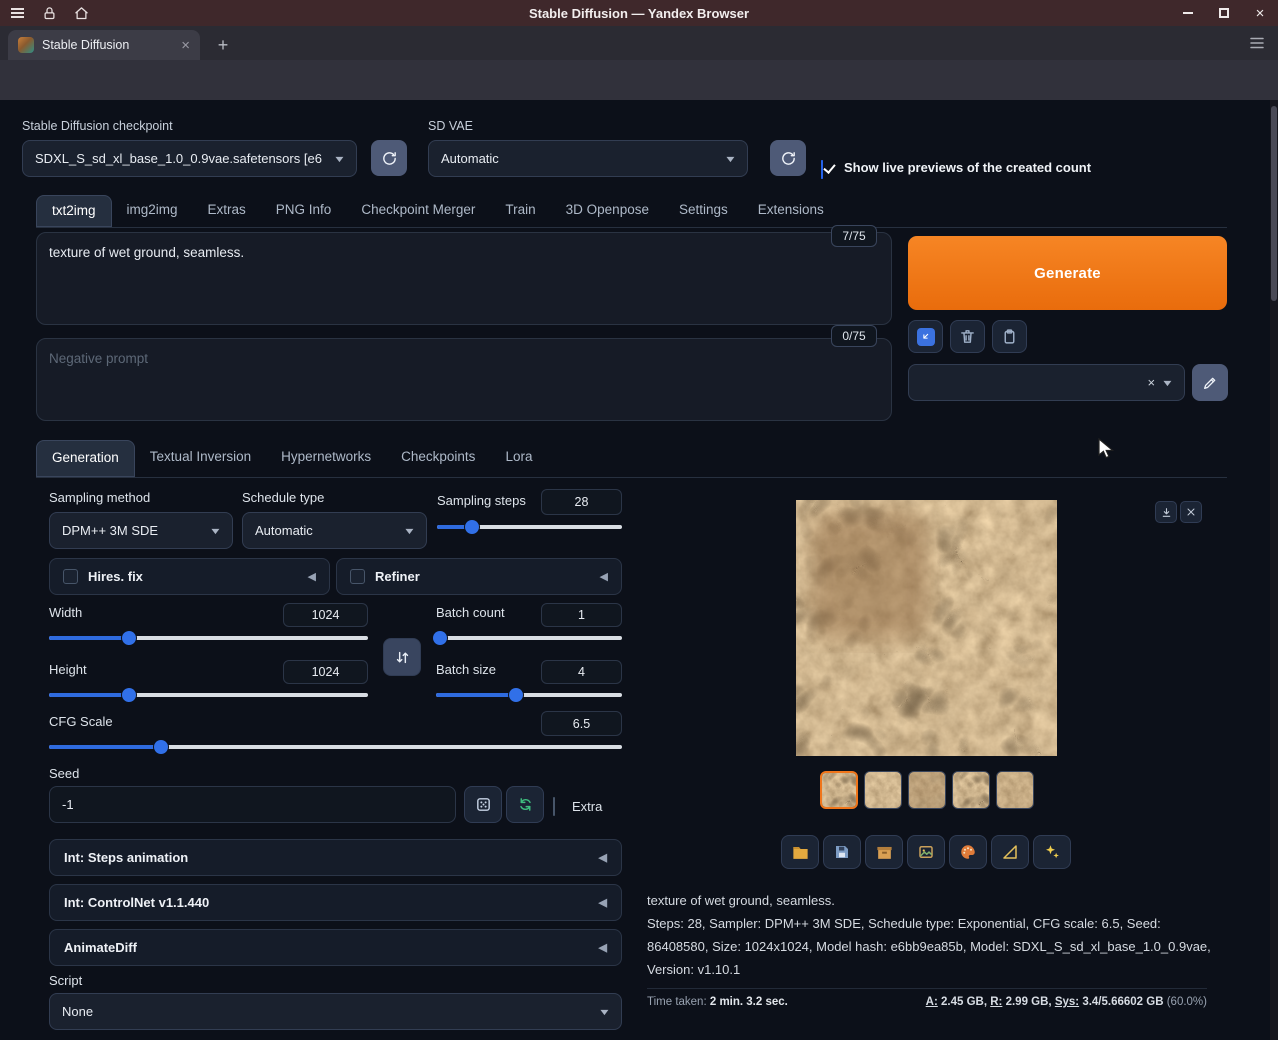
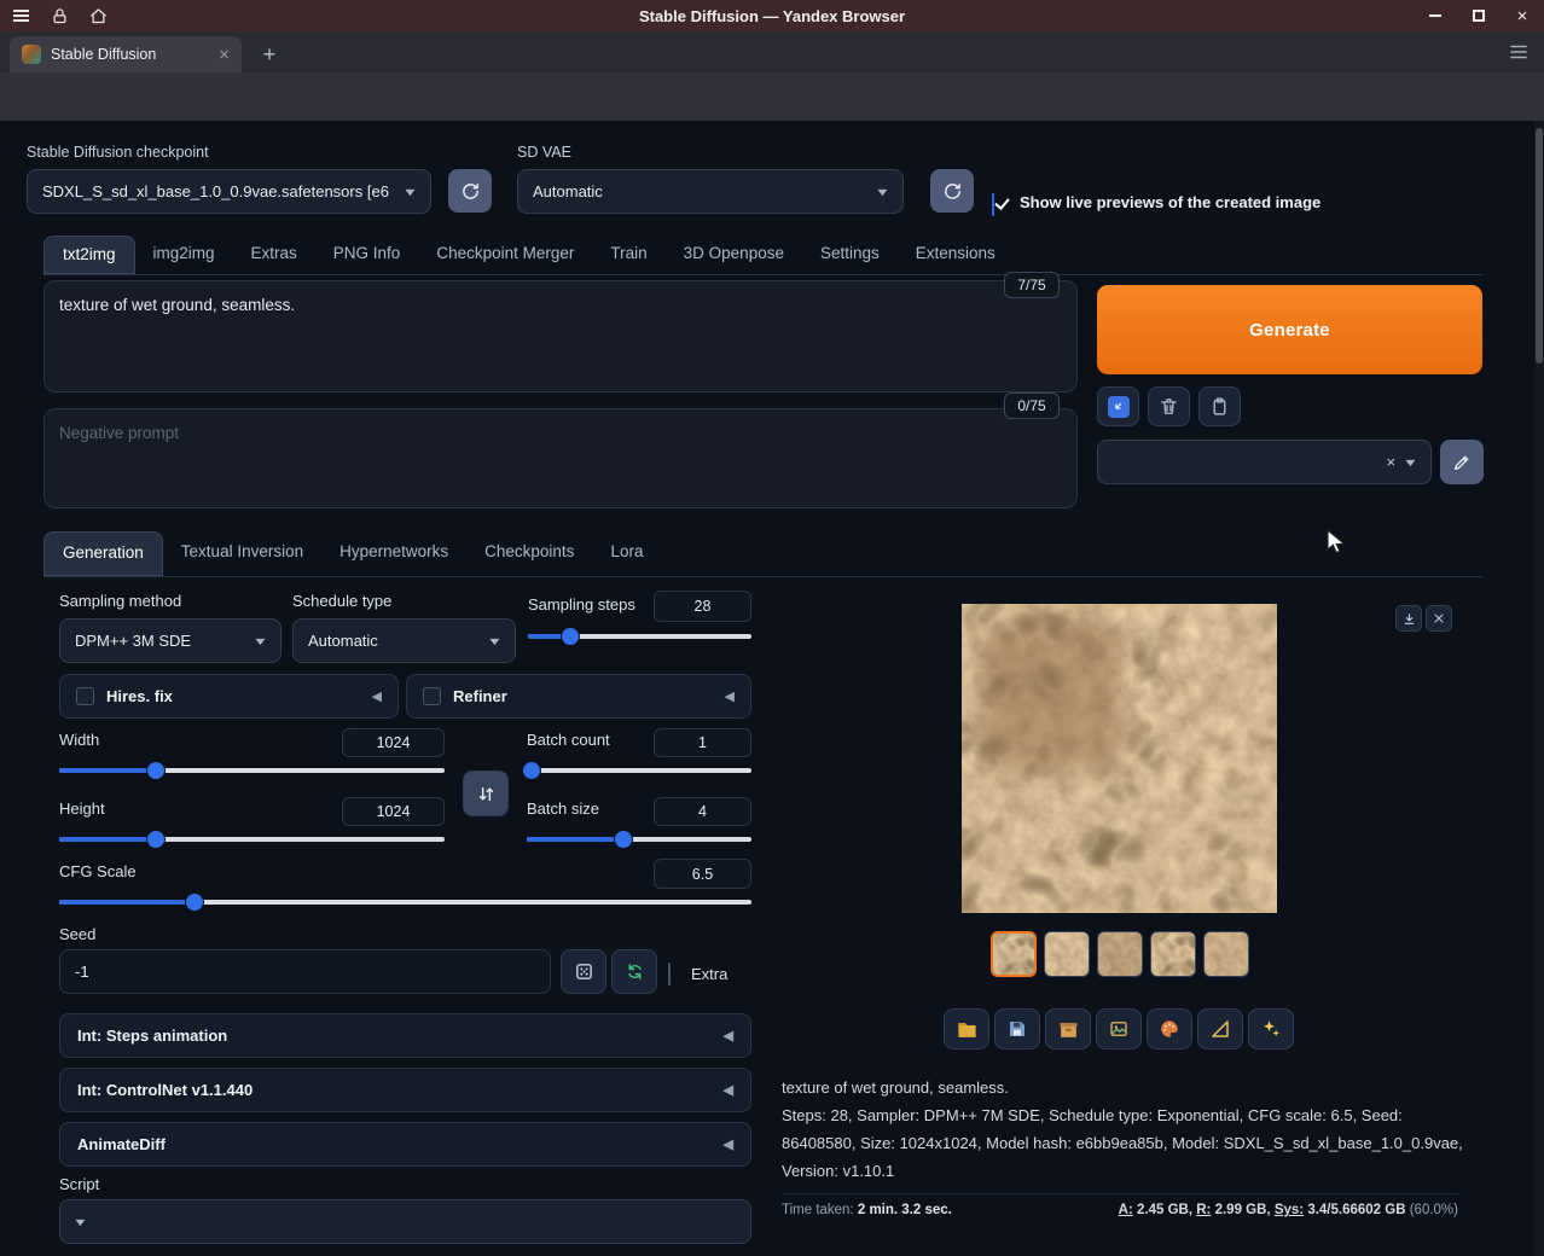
  Stable Diffusion — Yandex Browser
  ×
  Stable Diffusion
  ×
  +
  Stable Diffusion checkpoint
  SDXL_S_sd_xl_base_1.0_0.9vae.safetensors [e6
  ▼
  SD VAE
  Automatic
  ▼
- Show live previews of the created count
+ Show live previews of the created image
  txt2img
  img2img
  Extras
  PNG Info
  Checkpoint Merger
  Train
  3D Openpose
  Settings
  Extensions
  texture of wet ground, seamless.
  7/75
  Negative prompt
  0/75
  Generate
  ×
  ▼
  Generation
  Textual Inversion
  Hypernetworks
  Checkpoints
  Lora
  Sampling method
  Schedule type
  Sampling steps
  DPM++ 3M SDE
  ▼
  Automatic
  ▼
  28
  Hires. fix
  ◀
  Refiner
  ◀
  Width
  1024
  Batch count
  1
  Height
  1024
  Batch size
  4
  CFG Scale
  6.5
  Seed
  -1
  Extra
  Int: Steps animation
  ◀
  Int: ControlNet v1.1.440
  ◀
  AnimateDiff
  ◀
  Script
- None
  ▼
  texture of wet ground, seamless.
- Steps: 28, Sampler: DPM++ 3M SDE, Schedule type: Exponential, CFG scale: 6.5, Seed: 86408580, Size: 1024x1024, Model hash: e6bb9ea85b, Model: SDXL_S_sd_xl_base_1.0_0.9vae, Version: v1.10.1
+ Steps: 28, Sampler: DPM++ 7M SDE, Schedule type: Exponential, CFG scale: 6.5, Seed: 86408580, Size: 1024x1024, Model hash: e6bb9ea85b, Model: SDXL_S_sd_xl_base_1.0_0.9vae, Version: v1.10.1
  Time taken: 2 min. 3.2 sec.
  A: 2.45 GB, R: 2.99 GB, Sys: 3.4/5.66602 GB (60.0%)
